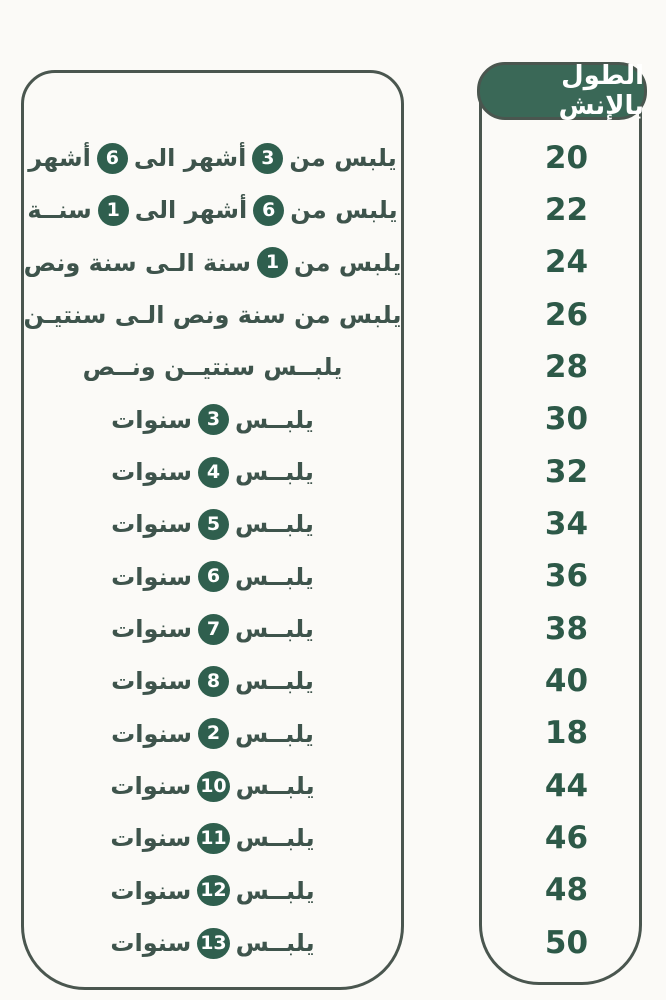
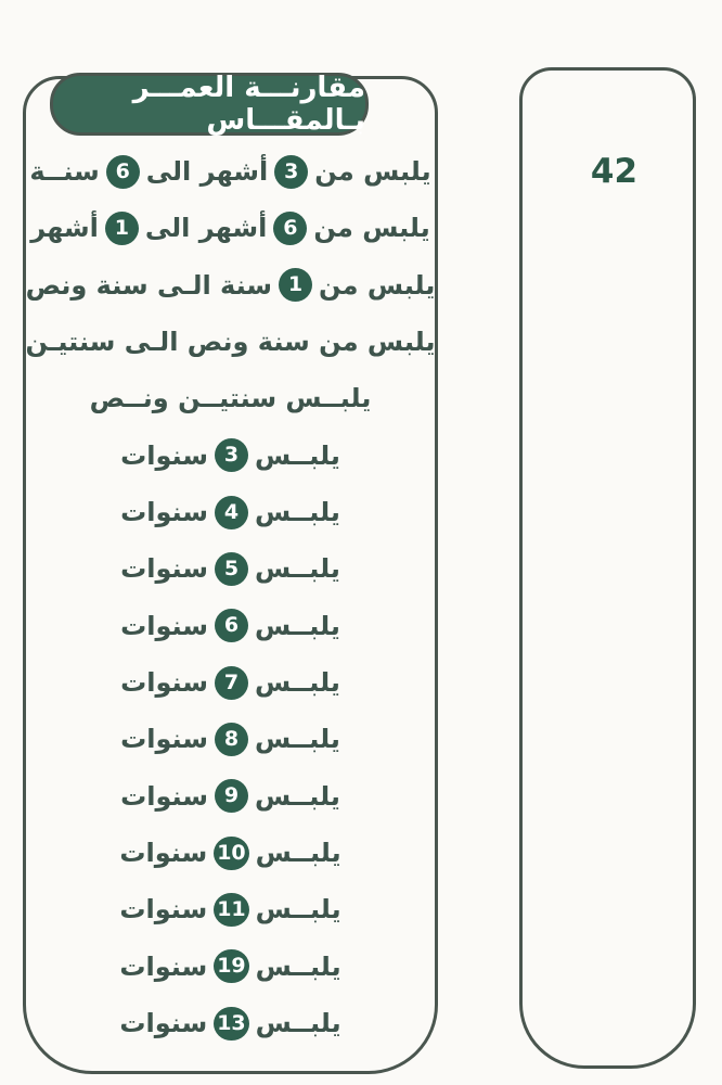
+ مقارنـــة العمـــر بـالمقـــاس
  يلبس من
  3
  أشهر الى
  6
- أشهر
+ سنــة
  يلبس من
  6
  أشهر الى
  1
- سنــة
+ أشهر
  يلبس من
  1
  سنة الـى سنة ونص
  يلبس من سنة ونص الـى سنتيـن
  يلبــس سنتيــن ونــص
  يلبــس
  3
  سنوات
  يلبــس
  4
  سنوات
  يلبــس
  5
  سنوات
  يلبــس
  6
  سنوات
  يلبــس
  7
  سنوات
  يلبــس
  8
  سنوات
  يلبــس
- 2
+ 9
  سنوات
  يلبــس
  10
  سنوات
  يلبــس
  11
  سنوات
  يلبــس
- 12
+ 19
  سنوات
  يلبــس
  13
  سنوات
- الطول بالإنش
- 20
- 22
- 24
- 26
- 28
- 30
- 32
- 34
- 36
- 38
- 40
- 18
+ 42
- 44
- 46
- 48
- 50
